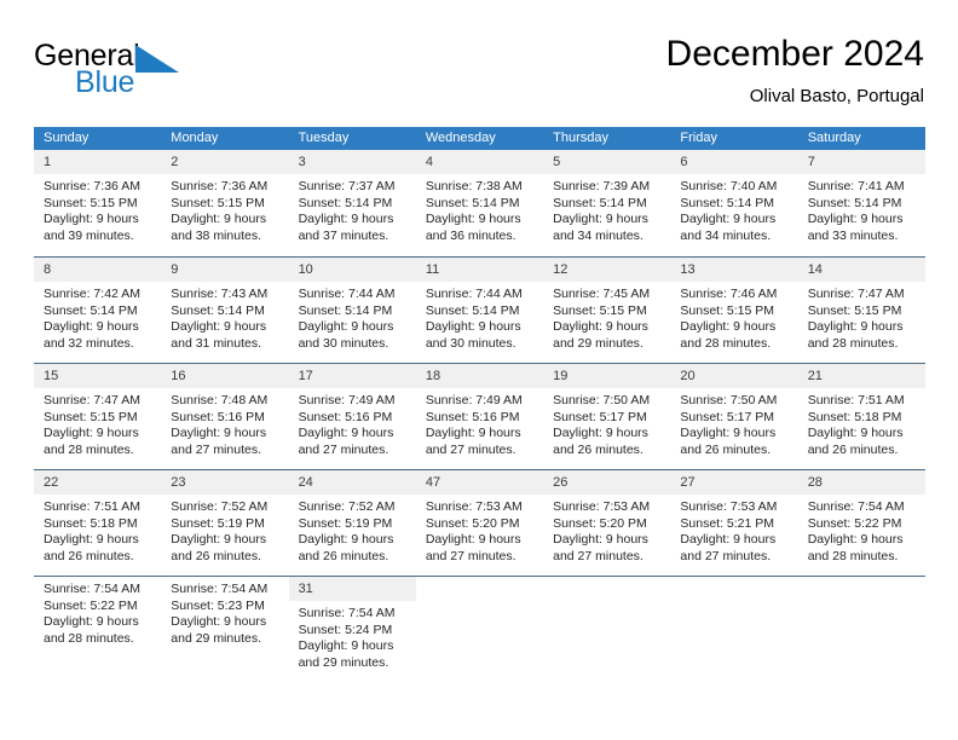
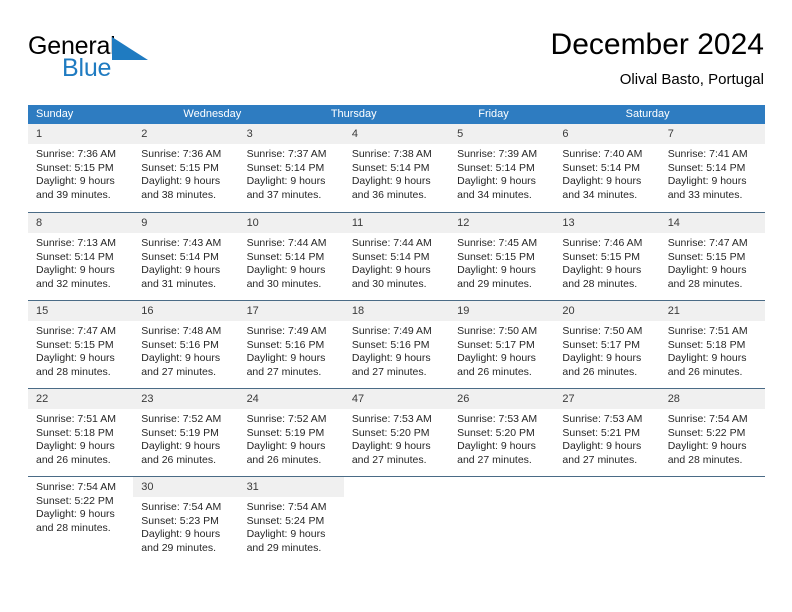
  Genera
  Blue
  December 2024
  Olival Basto, Portugal
  Sunday
- Monday
- Tuesday
  Wednesday
  Thursday
  Friday
  Saturday
  1
  Sunrise: 7:36 AM
  Sunset: 5:15 PM
  Daylight: 9 hours
  and 39 minutes.
  2
  Sunrise: 7:36 AM
  Sunset: 5:15 PM
  Daylight: 9 hours
  and 38 minutes.
  3
  Sunrise: 7:37 AM
  Sunset: 5:14 PM
  Daylight: 9 hours
  and 37 minutes.
  4
  Sunrise: 7:38 AM
  Sunset: 5:14 PM
  Daylight: 9 hours
  and 36 minutes.
  5
  Sunrise: 7:39 AM
  Sunset: 5:14 PM
  Daylight: 9 hours
  and 34 minutes.
  6
  Sunrise: 7:40 AM
  Sunset: 5:14 PM
  Daylight: 9 hours
  and 34 minutes.
  7
  Sunrise: 7:41 AM
  Sunset: 5:14 PM
  Daylight: 9 hours
  and 33 minutes.
  8
- Sunrise: 7:42 AM
+ Sunrise: 7:13 AM
  Sunset: 5:14 PM
  Daylight: 9 hours
  and 32 minutes.
  9
  Sunrise: 7:43 AM
  Sunset: 5:14 PM
  Daylight: 9 hours
  and 31 minutes.
  10
  Sunrise: 7:44 AM
  Sunset: 5:14 PM
  Daylight: 9 hours
  and 30 minutes.
  11
  Sunrise: 7:44 AM
  Sunset: 5:14 PM
  Daylight: 9 hours
  and 30 minutes.
  12
  Sunrise: 7:45 AM
  Sunset: 5:15 PM
  Daylight: 9 hours
  and 29 minutes.
  13
  Sunrise: 7:46 AM
  Sunset: 5:15 PM
  Daylight: 9 hours
  and 28 minutes.
  14
  Sunrise: 7:47 AM
  Sunset: 5:15 PM
  Daylight: 9 hours
  and 28 minutes.
  15
  Sunrise: 7:47 AM
  Sunset: 5:15 PM
  Daylight: 9 hours
  and 28 minutes.
  16
  Sunrise: 7:48 AM
  Sunset: 5:16 PM
  Daylight: 9 hours
  and 27 minutes.
  17
  Sunrise: 7:49 AM
  Sunset: 5:16 PM
  Daylight: 9 hours
  and 27 minutes.
  18
  Sunrise: 7:49 AM
  Sunset: 5:16 PM
  Daylight: 9 hours
  and 27 minutes.
  19
  Sunrise: 7:50 AM
  Sunset: 5:17 PM
  Daylight: 9 hours
  and 26 minutes.
  20
  Sunrise: 7:50 AM
  Sunset: 5:17 PM
  Daylight: 9 hours
  and 26 minutes.
  21
  Sunrise: 7:51 AM
  Sunset: 5:18 PM
  Daylight: 9 hours
  and 26 minutes.
  22
  Sunrise: 7:51 AM
  Sunset: 5:18 PM
  Daylight: 9 hours
  and 26 minutes.
  23
  Sunrise: 7:52 AM
  Sunset: 5:19 PM
  Daylight: 9 hours
  and 26 minutes.
  24
  Sunrise: 7:52 AM
  Sunset: 5:19 PM
  Daylight: 9 hours
  and 26 minutes.
  47
  Sunrise: 7:53 AM
  Sunset: 5:20 PM
  Daylight: 9 hours
  and 27 minutes.
  26
  Sunrise: 7:53 AM
  Sunset: 5:20 PM
  Daylight: 9 hours
  and 27 minutes.
  27
  Sunrise: 7:53 AM
  Sunset: 5:21 PM
  Daylight: 9 hours
  and 27 minutes.
  28
  Sunrise: 7:54 AM
  Sunset: 5:22 PM
  Daylight: 9 hours
  and 28 minutes.
  Sunrise: 7:54 AM
  Sunset: 5:22 PM
  Daylight: 9 hours
  and 28 minutes.
+ 30
  Sunrise: 7:54 AM
  Sunset: 5:23 PM
  Daylight: 9 hours
  and 29 minutes.
  31
  Sunrise: 7:54 AM
  Sunset: 5:24 PM
  Daylight: 9 hours
  and 29 minutes.
